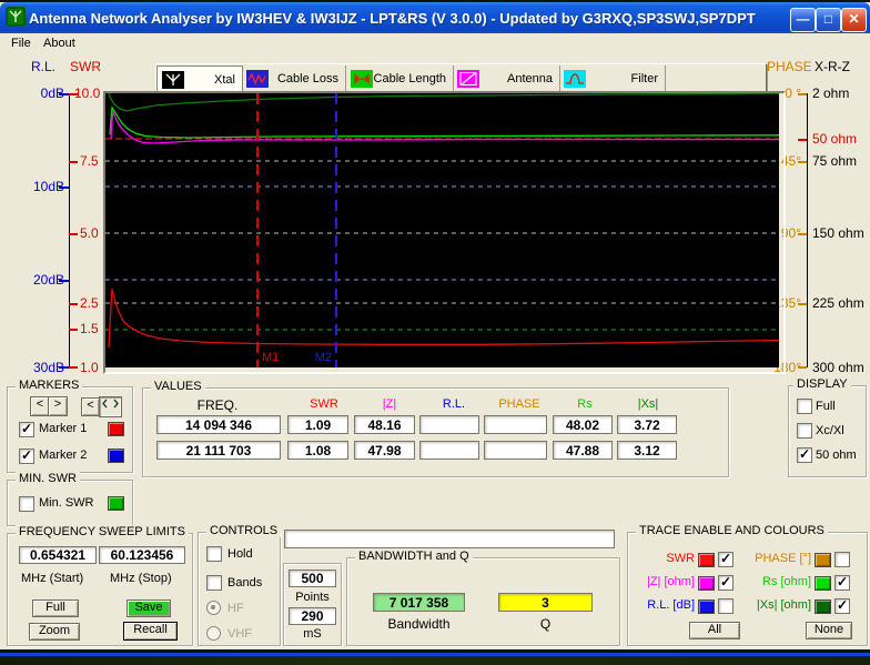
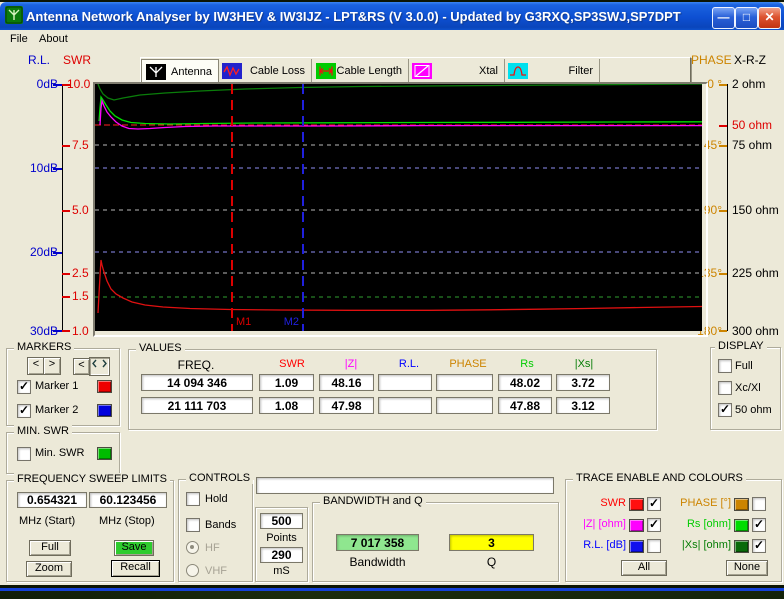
  Antenna Network Analyser by IW3HEV & IW3IJZ - LPT&RS (V 3.0.0) - Updated by G3RXQ,SP3SWJ,SP7DPT
  —
  □
  ✕
  File
  About
  R.L.
  SWR
  PHASE
  X-R-Z
- Xtal
+ Antenna
  Cable Loss
  Cable Length
- Antenna
+ Xtal
  Filter
  10d
  20d
  30d
  10.0
  7.5
  5.0
  2.5
  1.5
  1.0
  180
  2 ohm
  50 ohm
  75 ohm
  150 ohm
  225 ohm
  300 ohm
  M1
  M2
  MARKERS
  <
  >
  <
  Marker 1
  Marker 2
  MIN. SWR
  Min. SWR
  VALUES
  FREQ.
  SWR
  |Z|
  R.L.
  PHASE
  Rs
  |Xs|
  14 094 346
  1.09
  48.16
  48.02
  3.72
  21 111 703
  1.08
  47.98
  47.88
  3.12
  DISPLAY
  Full
  Xc/Xl
  50 ohm
  FREQUENCY SWEEP LIMITS
  0.654321
  60.123456
  MHz (Start)
  MHz (Stop)
  Full
  Save
  Zoom
  Recall
  CONTROLS
  Hold
  Bands
  HF
  VHF
  500
  Points
  290
  mS
  BANDWIDTH and Q
  7 017 358
  Bandwidth
  3
  Q
  TRACE ENABLE AND COLOURS
  SWR
  PHASE [°]
  |Z| [ohm]
  Rs [ohm]
  R.L. [dB]
  |Xs| [ohm]
  All
  None
